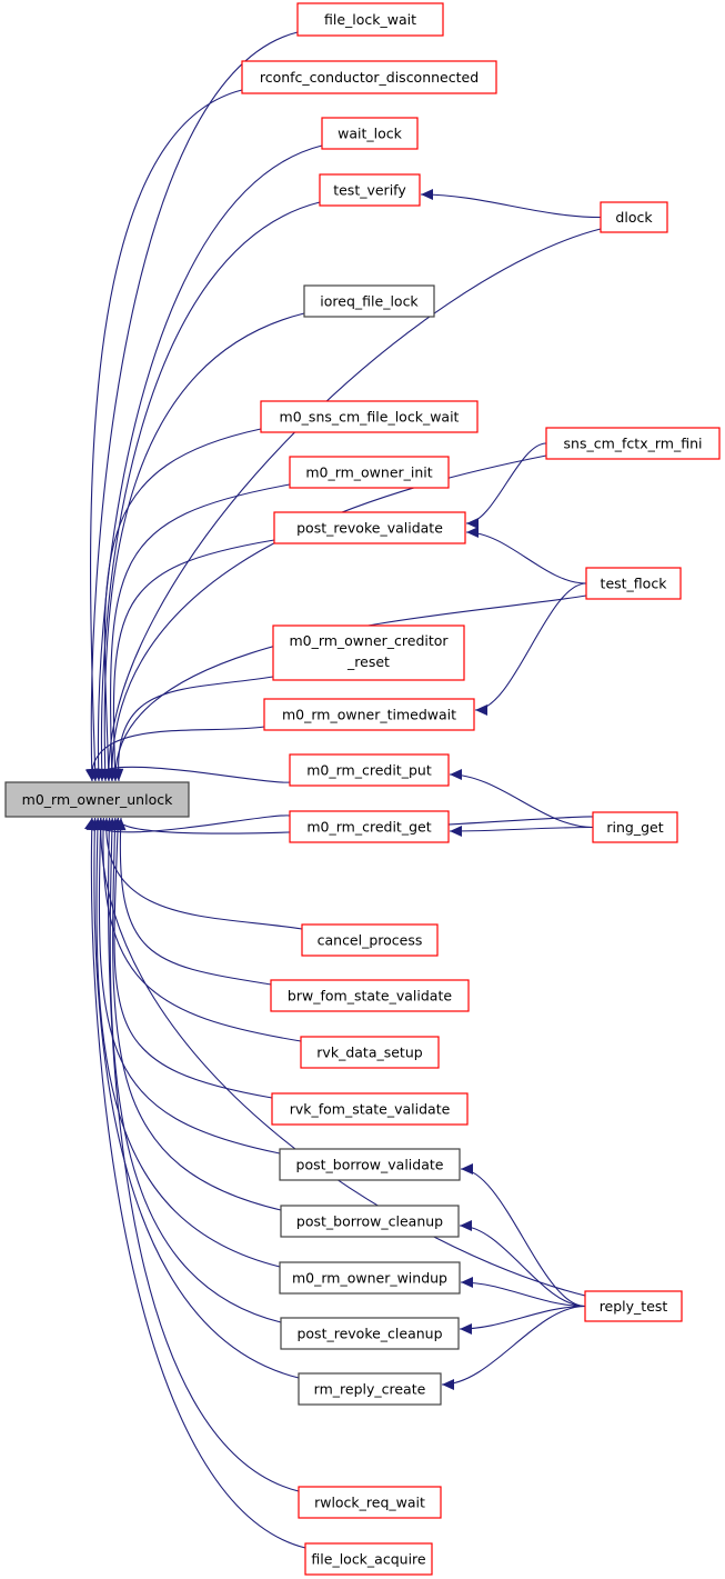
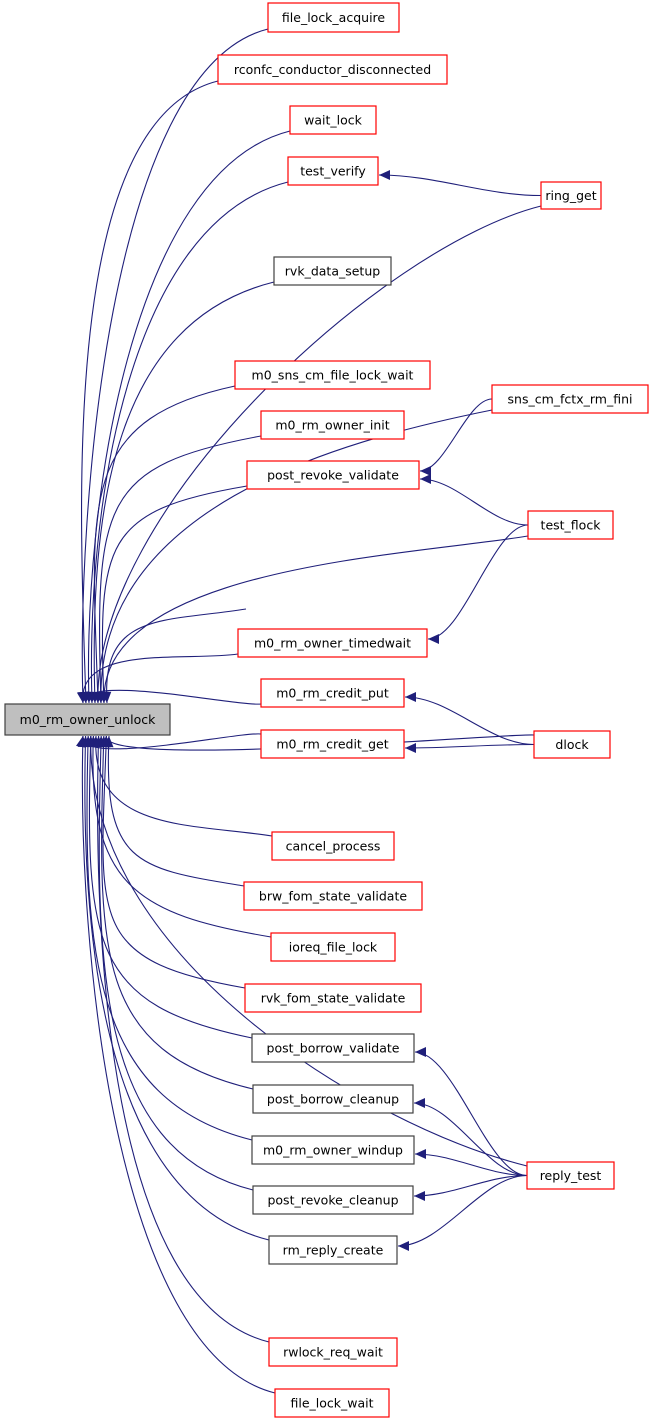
  m0_rm_owner_unlock
- file_lock_wait
+ file_lock_acquire
  rconfc_conductor_disconnected
  wait_lock
  test_verify
- ioreq_file_lock
+ rvk_data_setup
  m0_sns_cm_file_lock_wait
  m0_rm_owner_init
  post_revoke_validate
- m0_rm_owner_creditor
- _reset
  m0_rm_owner_timedwait
  m0_rm_credit_put
  m0_rm_credit_get
  cancel_process
  brw_fom_state_validate
- rvk_data_setup
+ ioreq_file_lock
  rvk_fom_state_validate
  post_borrow_validate
  post_borrow_cleanup
  m0_rm_owner_windup
  post_revoke_cleanup
  rm_reply_create
  rwlock_req_wait
- file_lock_acquire
+ file_lock_wait
- dlock
+ ring_get
  sns_cm_fctx_rm_fini
  test_flock
- ring_get
+ dlock
  reply_test
